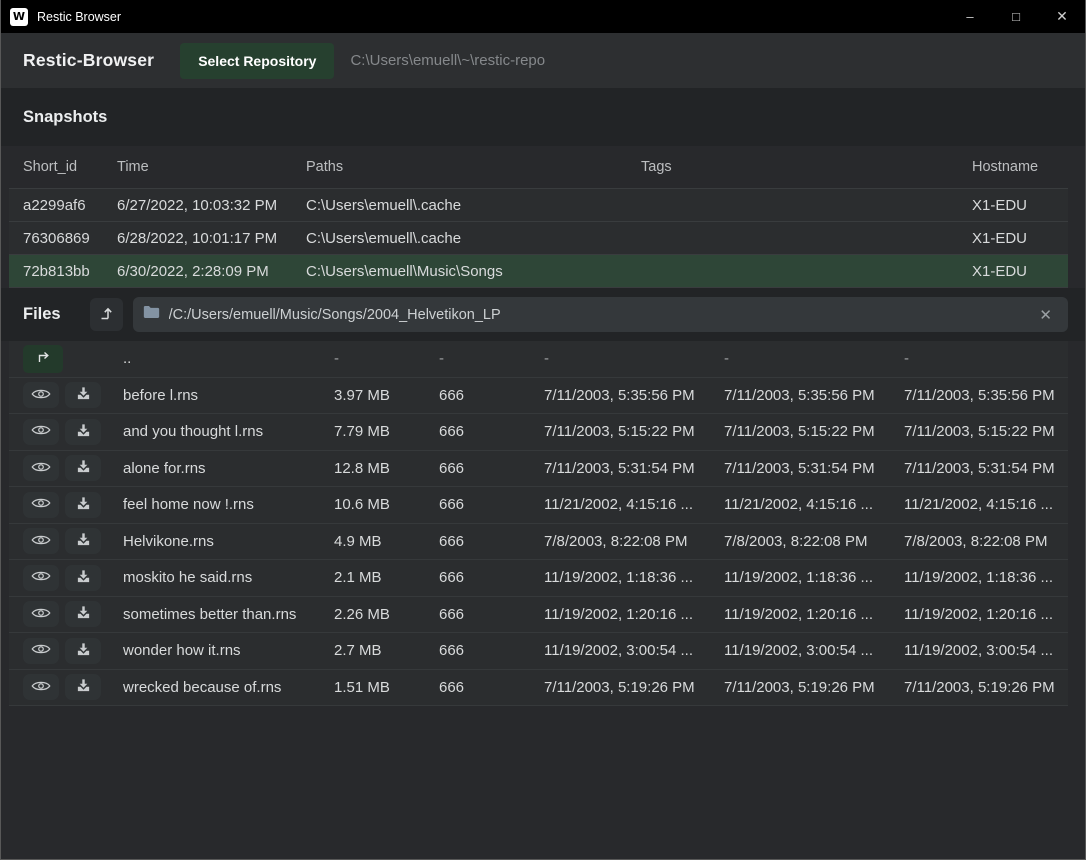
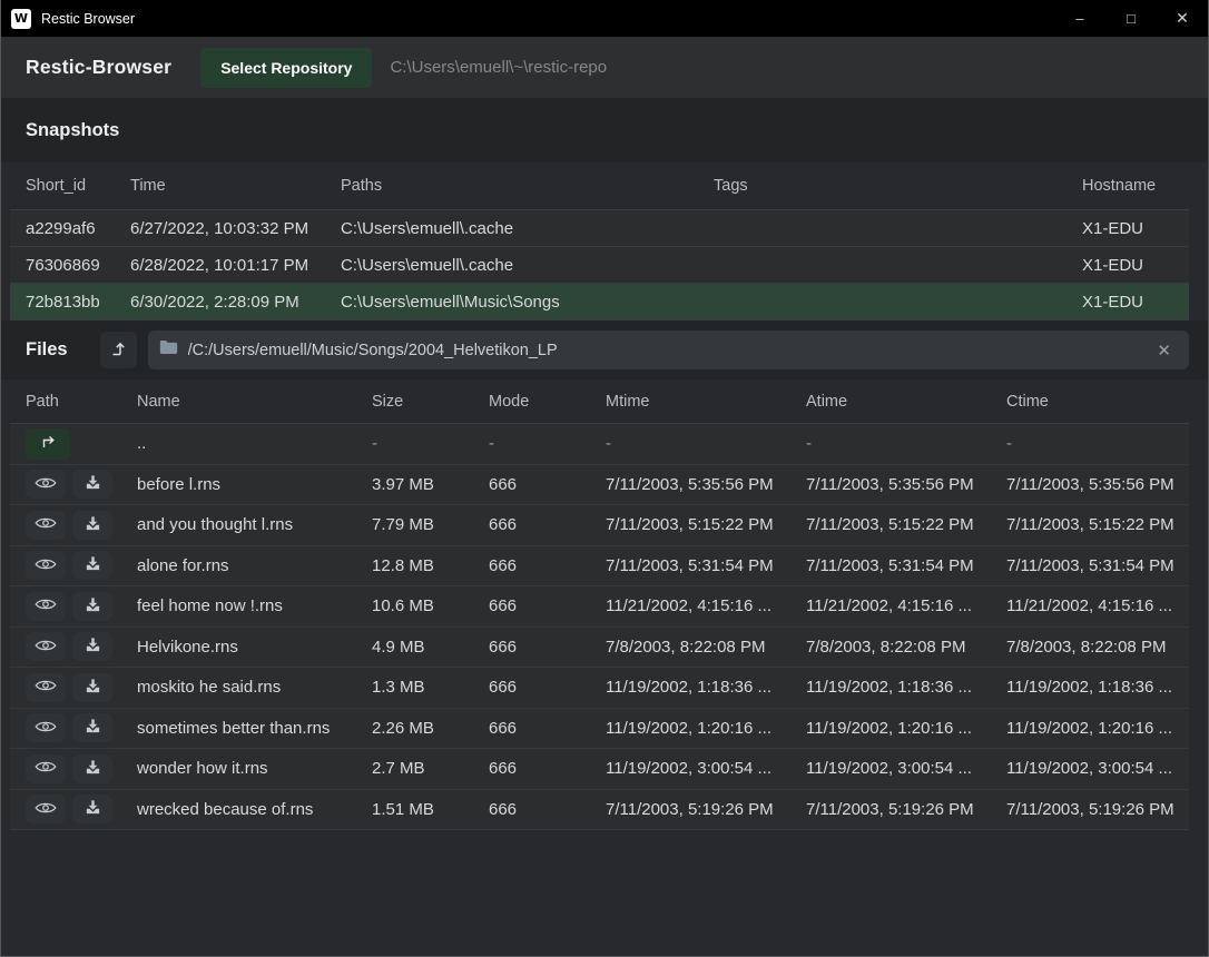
  W
  Restic Browser
  –
  □
  ✕
  Restic-Browser
  Select Repository
  C:\Users\emuell\~\restic-repo
  Snapshots
  Short_id
  Time
  Paths
  Tags
  Hostname
  a2299af6
  6/27/2022, 10:03:32 PM
  C:\Users\emuell\.cache
  X1-EDU
  76306869
  6/28/2022, 10:01:17 PM
  C:\Users\emuell\.cache
  X1-EDU
  72b813bb
  6/30/2022, 2:28:09 PM
  C:\Users\emuell\Music\Songs
  X1-EDU
  Files
  /C:/Users/emuell/Music/Songs/2004_Helvetikon_LP
  ✕
+ Path
+ Name
+ Size
+ Mode
+ Mtime
+ Atime
+ Ctime
  ..
  -
  -
  -
  -
  -
  before l.rns
  3.97 MB
  666
  7/11/2003, 5:35:56 PM
  7/11/2003, 5:35:56 PM
  7/11/2003, 5:35:56 PM
  and you thought l.rns
  7.79 MB
  666
  7/11/2003, 5:15:22 PM
  7/11/2003, 5:15:22 PM
  7/11/2003, 5:15:22 PM
  alone for.rns
  12.8 MB
  666
  7/11/2003, 5:31:54 PM
  7/11/2003, 5:31:54 PM
  7/11/2003, 5:31:54 PM
  feel home now !.rns
  10.6 MB
  666
  11/21/2002, 4:15:16 ...
  11/21/2002, 4:15:16 ...
  11/21/2002, 4:15:16 ...
  Helvikone.rns
  4.9 MB
  666
  7/8/2003, 8:22:08 PM
  7/8/2003, 8:22:08 PM
  7/8/2003, 8:22:08 PM
  moskito he said.rns
- 2.1 MB
+ 1.3 MB
  666
  11/19/2002, 1:18:36 ...
  11/19/2002, 1:18:36 ...
  11/19/2002, 1:18:36 ...
  sometimes better than.rns
  2.26 MB
  666
  11/19/2002, 1:20:16 ...
  11/19/2002, 1:20:16 ...
  11/19/2002, 1:20:16 ...
  wonder how it.rns
  2.7 MB
  666
  11/19/2002, 3:00:54 ...
  11/19/2002, 3:00:54 ...
  11/19/2002, 3:00:54 ...
  wrecked because of.rns
  1.51 MB
  666
  7/11/2003, 5:19:26 PM
  7/11/2003, 5:19:26 PM
  7/11/2003, 5:19:26 PM
